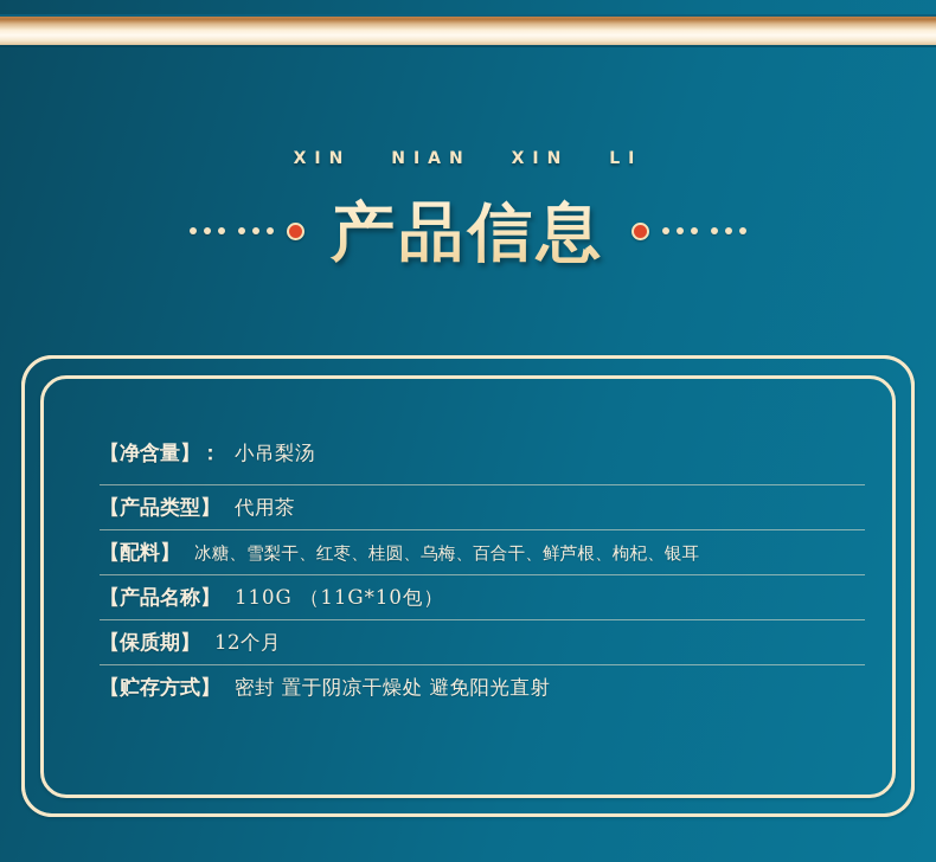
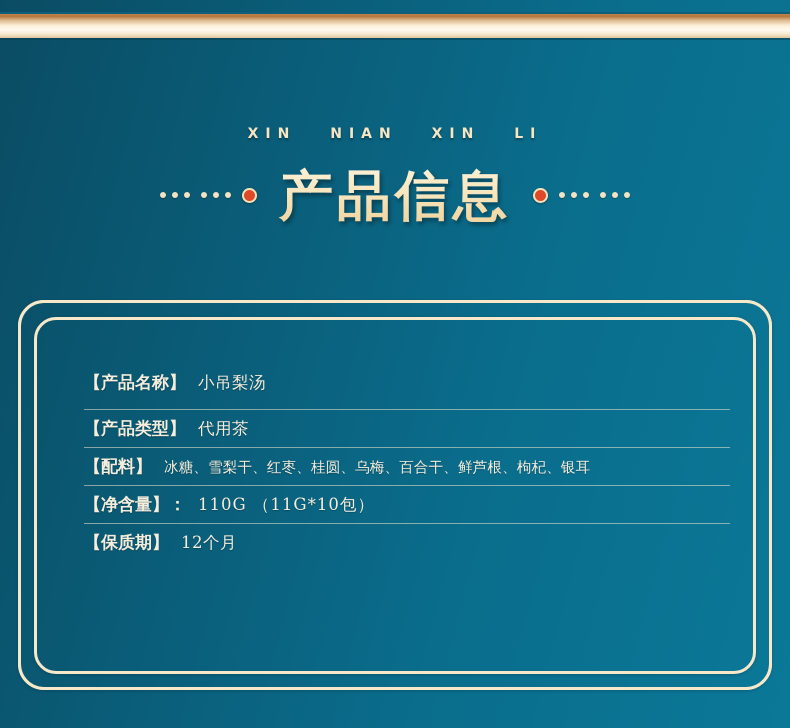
  XIN NIAN XIN LI
  产品信息
- 【净含量】：
+ 【产品名称】
  小吊梨汤
  【产品类型】
  代用茶
  【配料】
  冰糖、雪梨干、红枣、桂圆、乌梅、百合干、鲜芦根、枸杞、银耳
- 【产品名称】
+ 【净含量】：
  110G （11G*10包）
  【保质期】
  12个月
- 【贮存方式】
- 密封 置于阴凉干燥处 避免阳光直射
